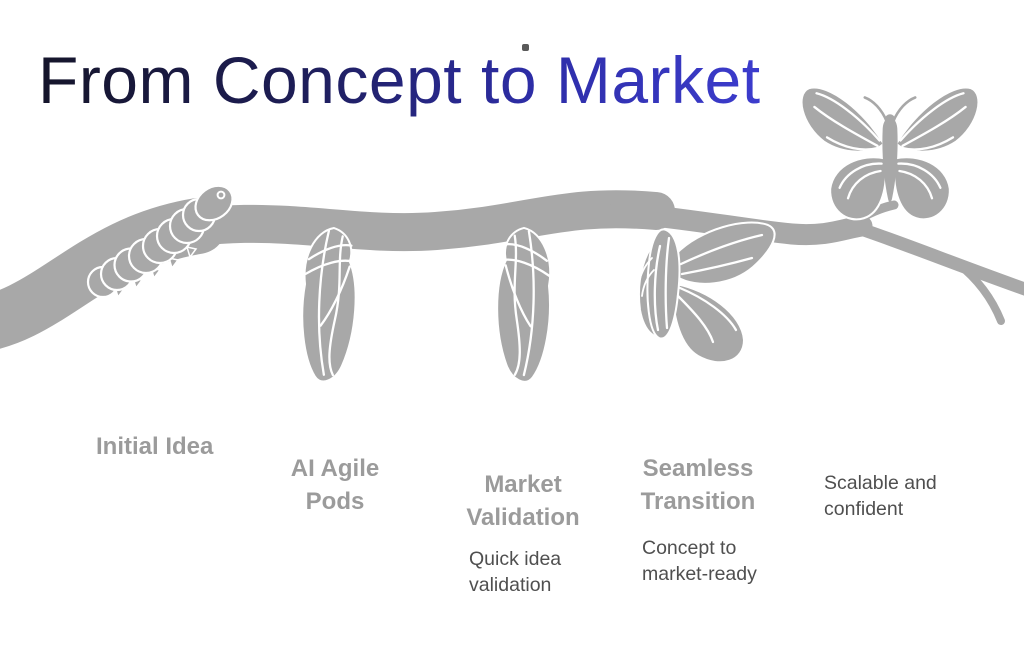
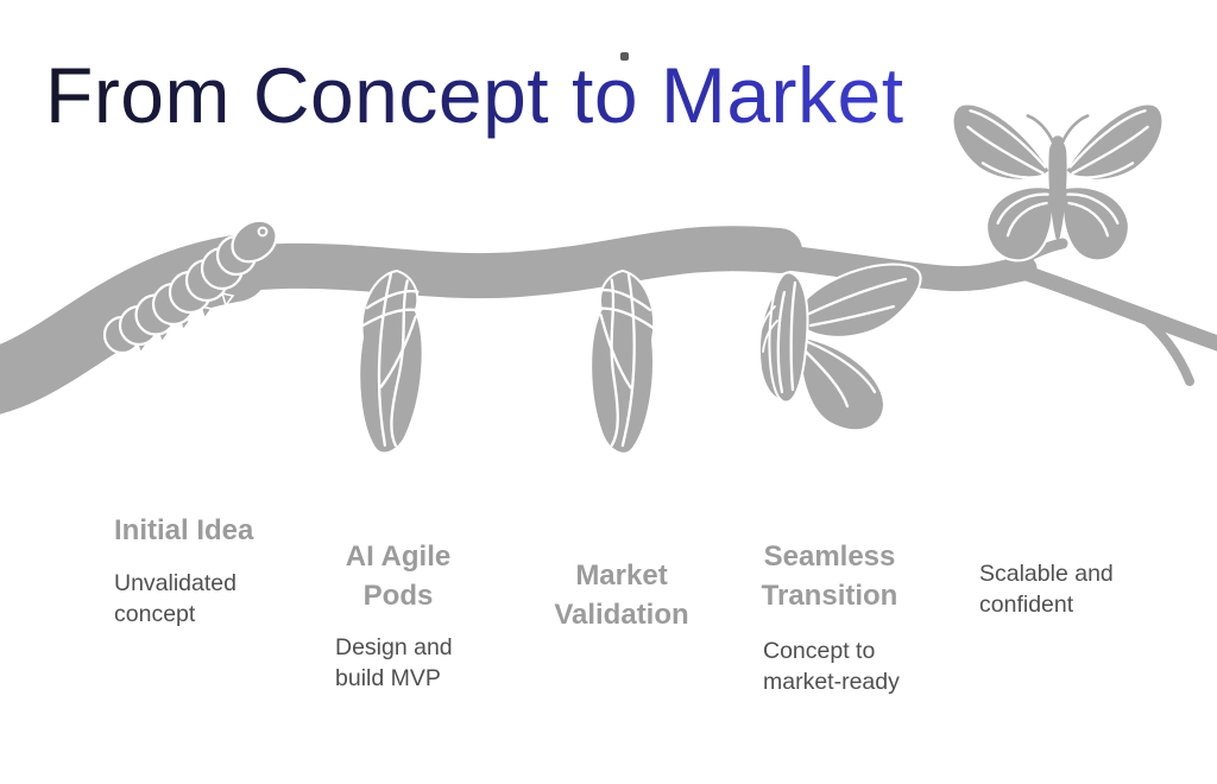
  From Concept to Market
  Initial Idea
+ Unvalidated concept
  AI Agile Pods
+ Design and build MVP
  Market Validation
- Quick idea validation
  Seamless Transition
  Concept to market-ready
  Scalable and confident
